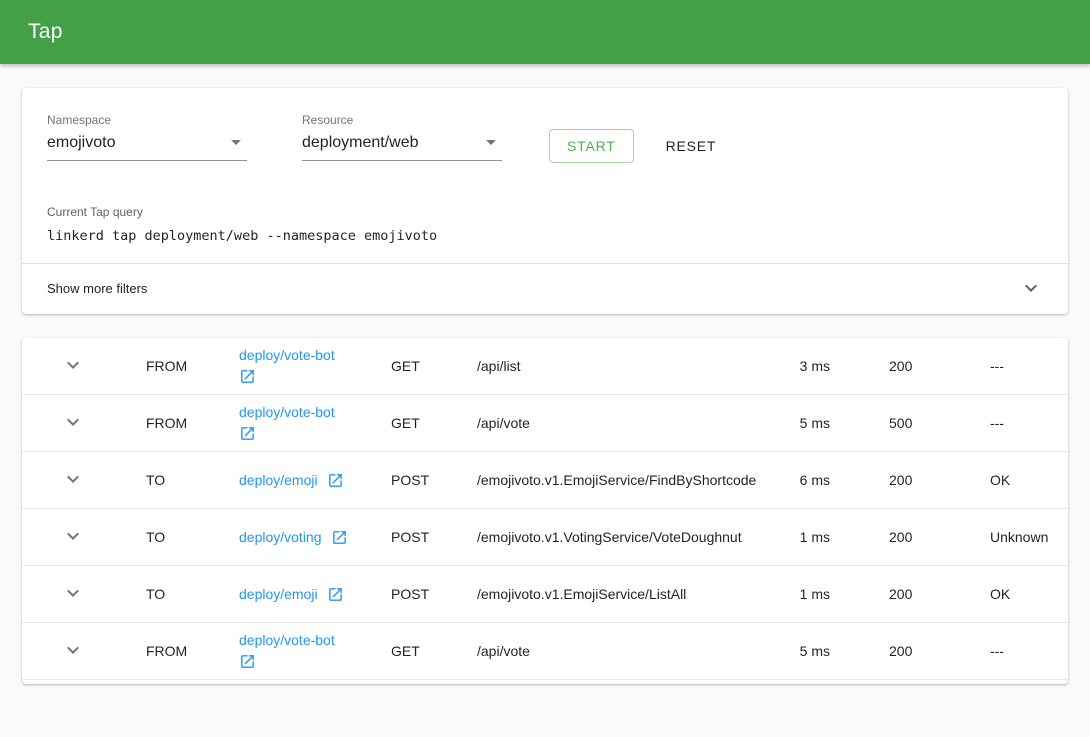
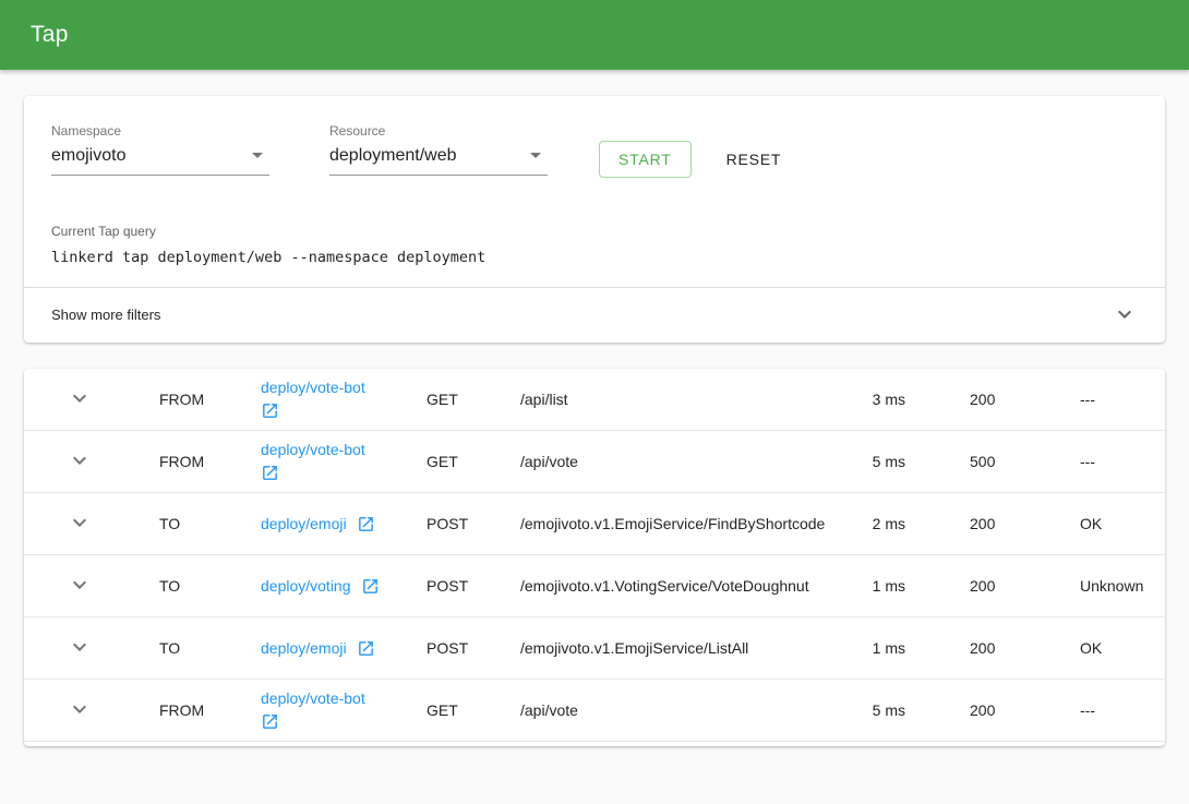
  Tap
  Namespace
  emojivoto
  Resource
  deployment/web
  START
  RESET
  Current Tap query
- linkerd tap deployment/web --namespace emojivoto
+ linkerd tap deployment/web --namespace deployment
  Show more filters
  FROM
  deploy/vote-bot
  GET
  /api/list
  3 ms
  200
  ---
  FROM
  deploy/vote-bot
  GET
  /api/vote
  5 ms
  500
  ---
  TO
  deploy/emoji
  POST
  /emojivoto.v1.EmojiService/FindByShortcode
- 6 ms
+ 2 ms
  200
  OK
  TO
  deploy/voting
  POST
  /emojivoto.v1.VotingService/VoteDoughnut
  1 ms
  200
  Unknown
  TO
  deploy/emoji
  POST
  /emojivoto.v1.EmojiService/ListAll
  1 ms
  200
  OK
  FROM
  deploy/vote-bot
  GET
  /api/vote
  5 ms
  200
  ---
